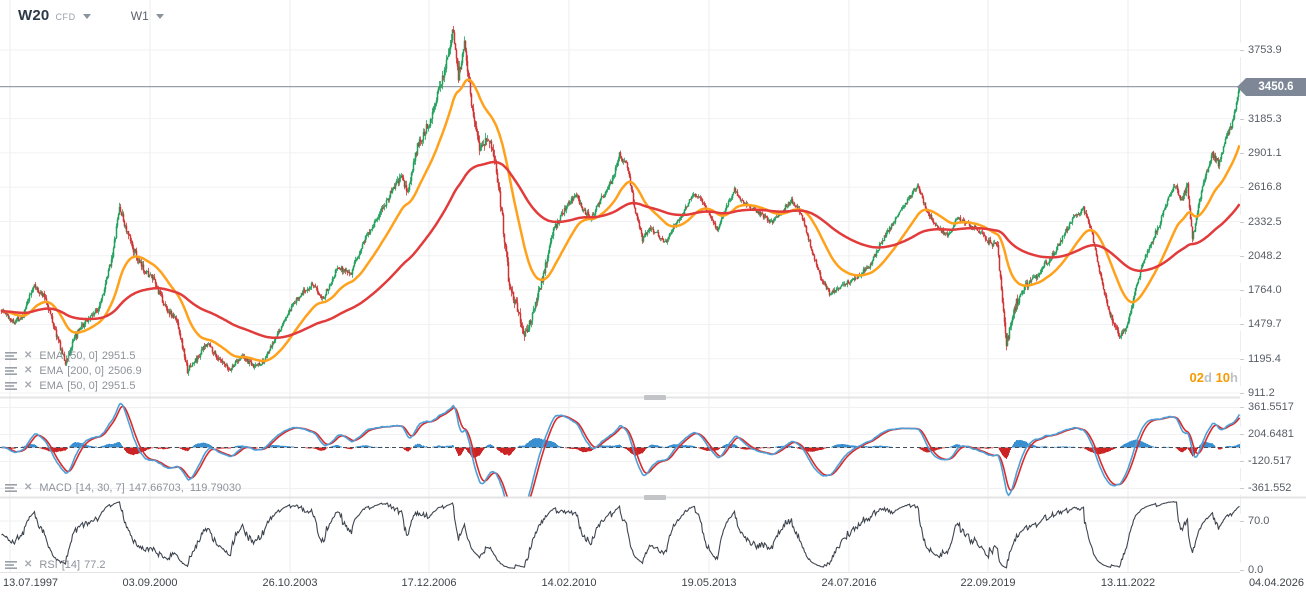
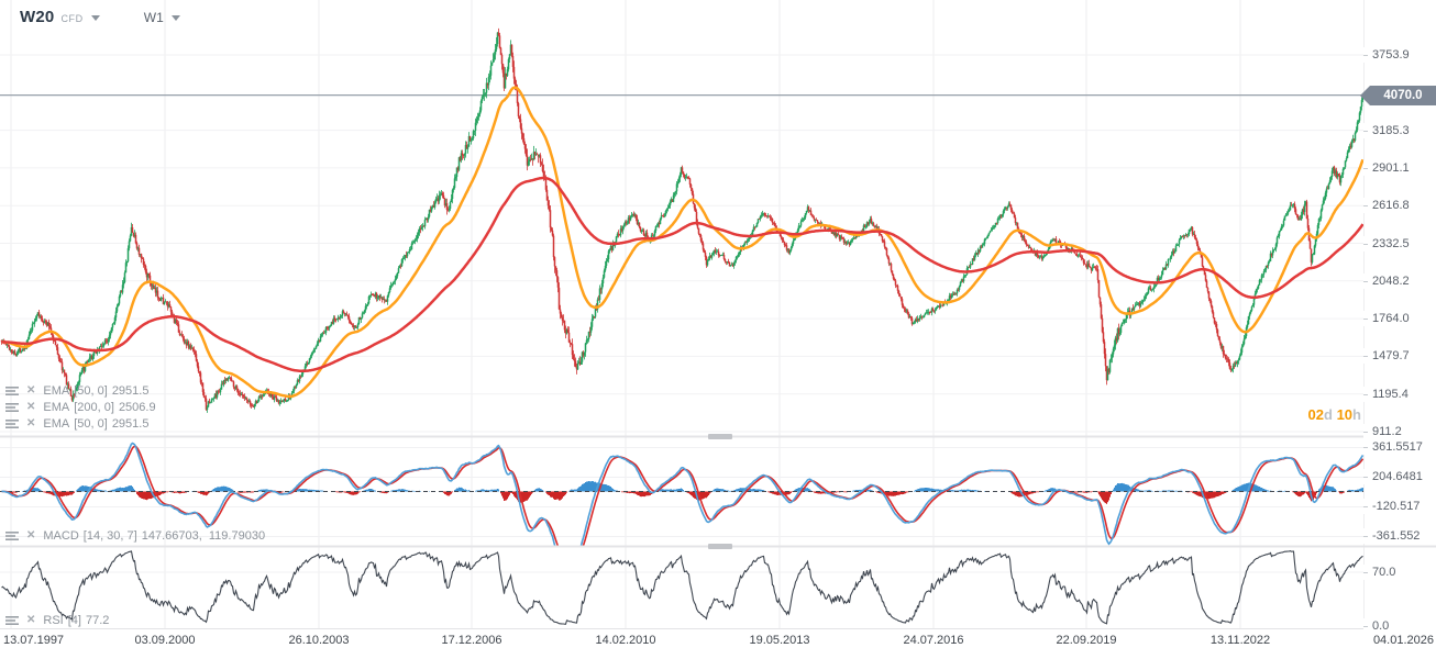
  W20
  CFD
  W1
  3753.9
  3185.3
  2901.1
  2616.8
  2332.5
  2048.2
  1764.0
  1479.7
  1195.4
  911.2
- 3450.6
+ 4070.0
  361.5517
  204.6481
  -120.517
  -361.552
  70.0
  0.0
  02d 10h
  ✕
  EMA
  [50, 0]
  2951.5
  ✕
  EMA
  [200, 0]
  2506.9
  ✕
  EMA
  [50, 0]
  2951.5
  ✕
  MACD
  [14, 30, 7]
  147.66703, 119.79030
  ✕
  RSI
- [14]
+ [4]
  77.2
  13.07.1997
  03.09.2000
  26.10.2003
  17.12.2006
  14.02.2010
  19.05.2013
  24.07.2016
  22.09.2019
  13.11.2022
- 04.04.2026
+ 04.01.2026
